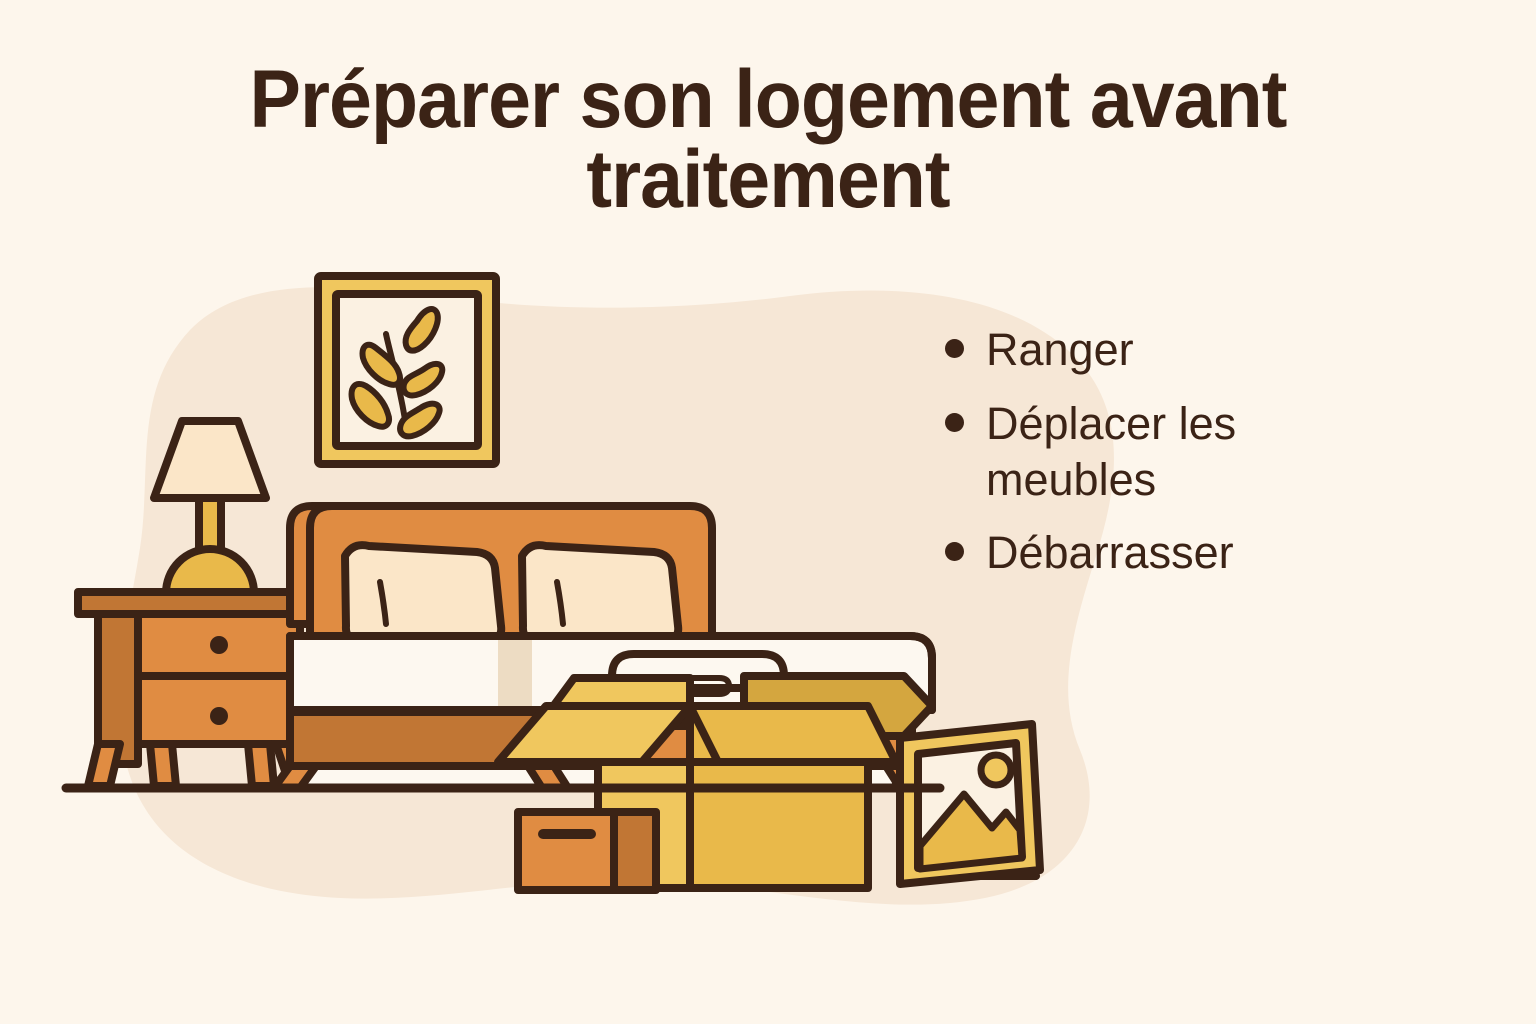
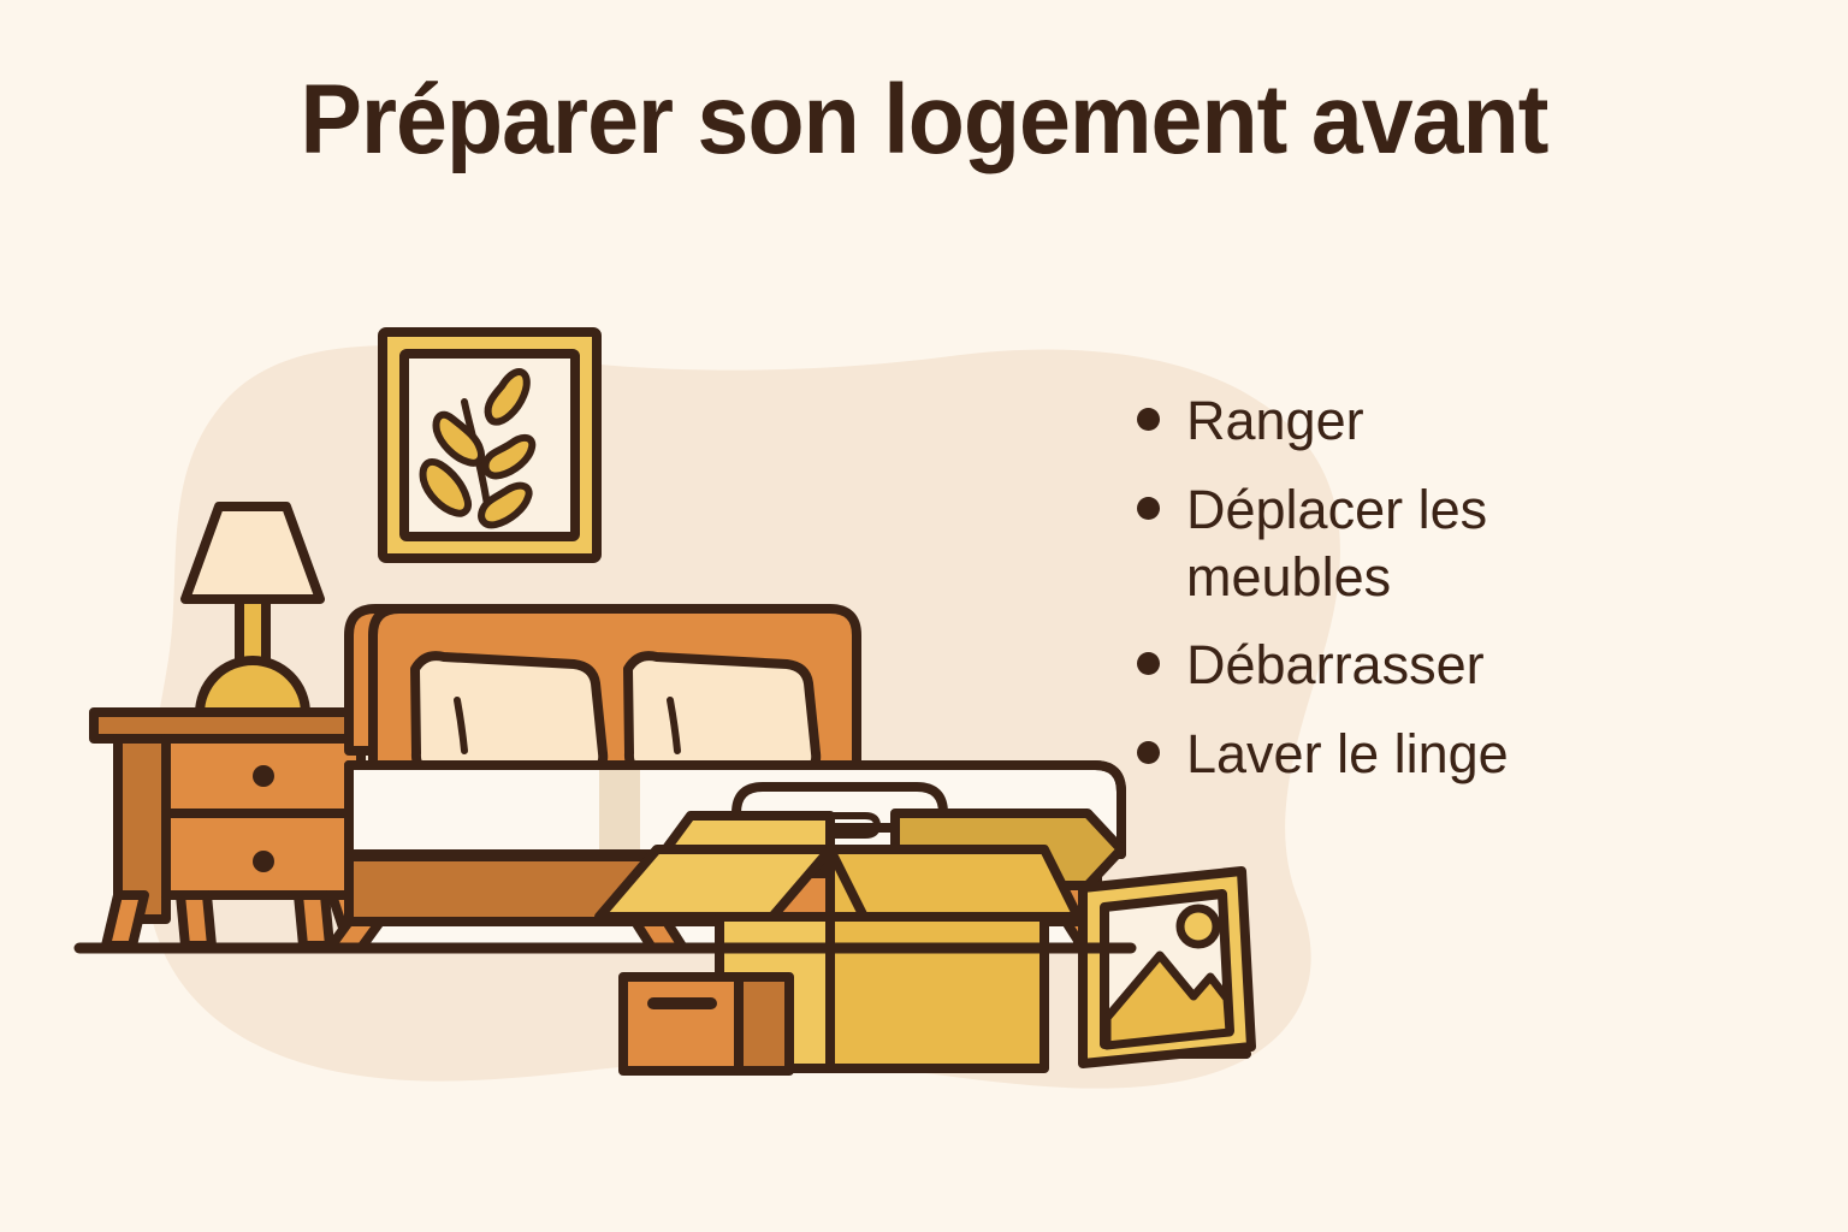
  Préparer son logement avant
- traitement
  Ranger
  Déplacer les meubles
  Débarrasser
+ Laver le linge
